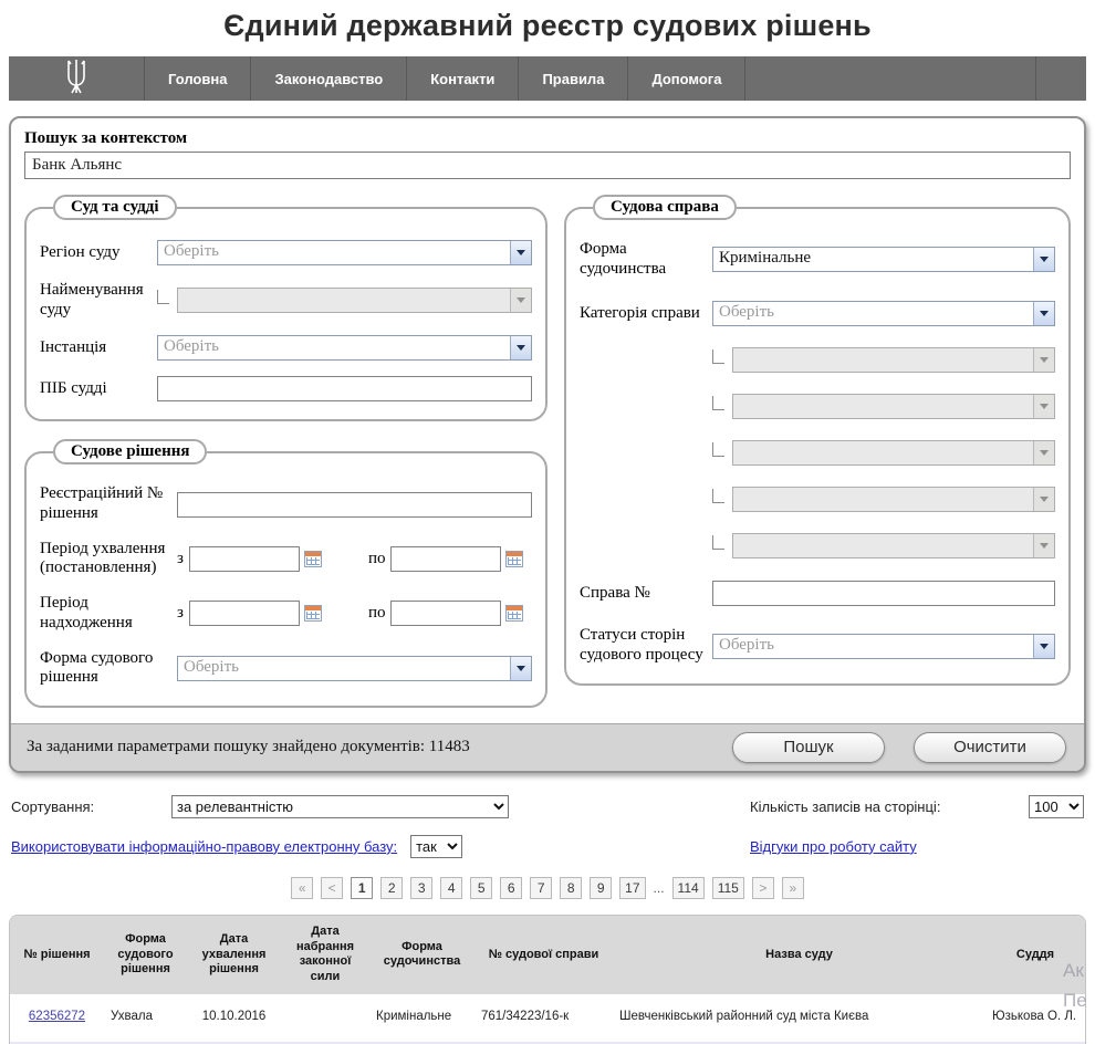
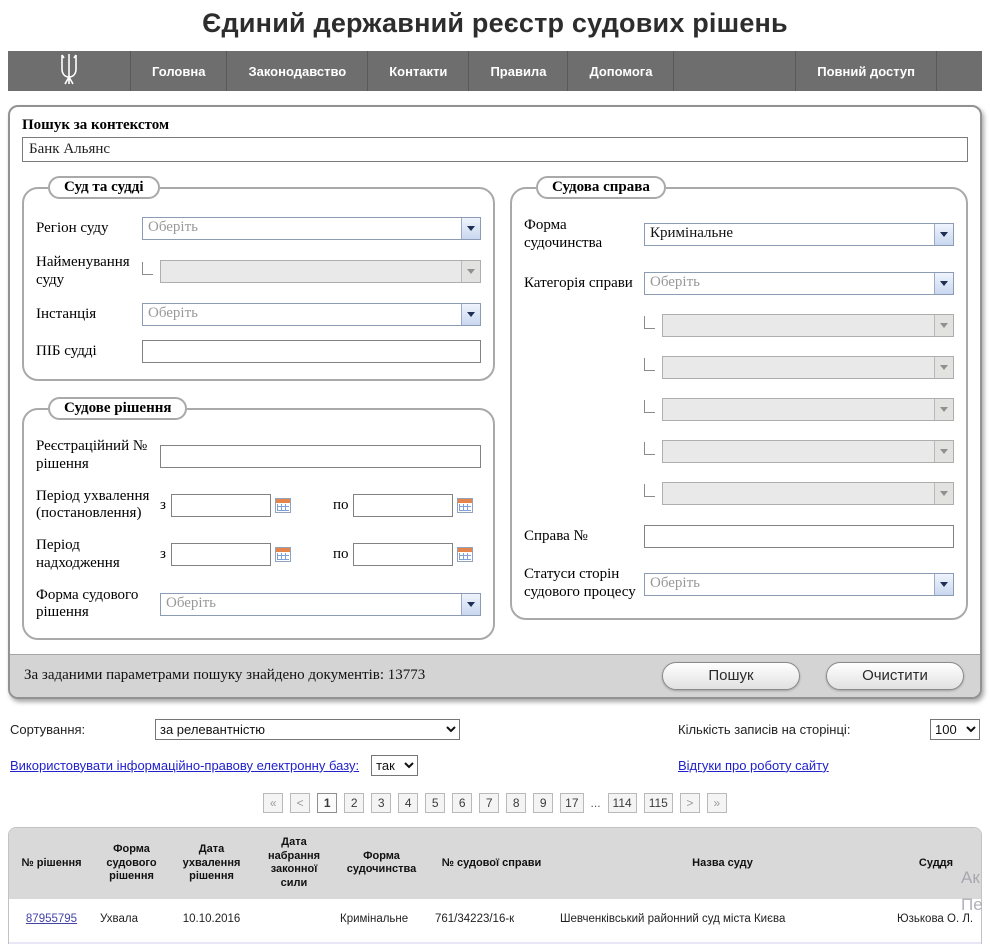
  Єдиний державний реєстр судових рішень
  Головна
  Законодавство
  Контакти
  Правила
  Допомога
+ Повний доступ
  Пошук за контекстом
  Банк Альянс
  Суд та судді
  Регіон суду
  Оберіть
  Найменування суду
  Інстанція
  Оберіть
  ПІБ судді
  Судове рішення
  Реєстраційний № рішення
  Період ухвалення (постановлення)
  з
  по
  Період надходження
  з
  по
  Форма судового рішення
  Оберіть
  Судова справа
  Форма судочинства
  Кримінальне
  Категорія справи
  Оберіть
  Справа №
  Статуси сторін судового процесу
  Оберіть
- За заданими параметрами пошуку знайдено документів: 11483
+ За заданими параметрами пошуку знайдено документів: 13773
  Пошук
  Очистити
  Сортування:
  за релевантністю
  Кількість записів на сторінці:
  100
  Використовувати інформаційно-правову електронну базу:
  так
  Відгуки про роботу сайту
  «
  <
  1
  2
  3
  4
  5
  6
  7
  8
  9
  17
  ...
  114
  115
  >
  »
  № рішення	Форма судового рішення	Дата ухвалення рішення	Дата набрання законної сили	Форма судочинства	№ судової справи	Назва суду	Суддя
- 62356272	Ухвала	10.10.2016		Кримінальне	761/34223/16-к	Шевченківський районний суд міста Києва	Юзькова О. Л.
+ 87955795	Ухвала	10.10.2016		Кримінальне	761/34223/16-к	Шевченківський районний суд міста Києва	Юзькова О. Л.
  Ак
  Пе
